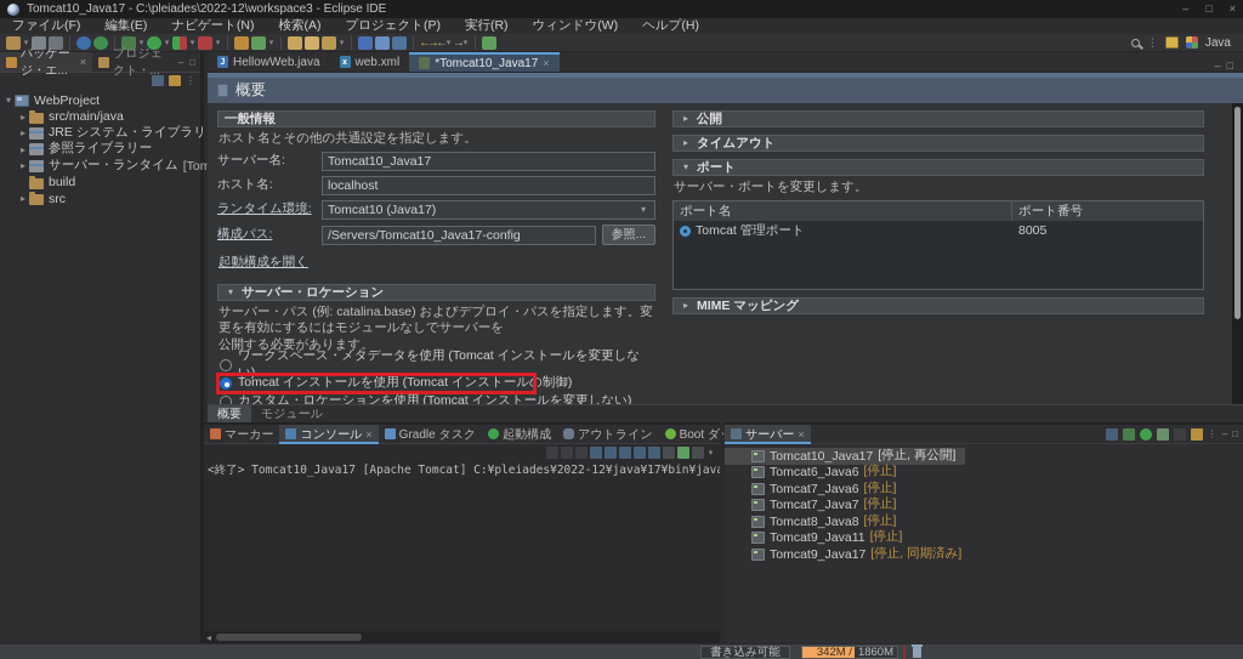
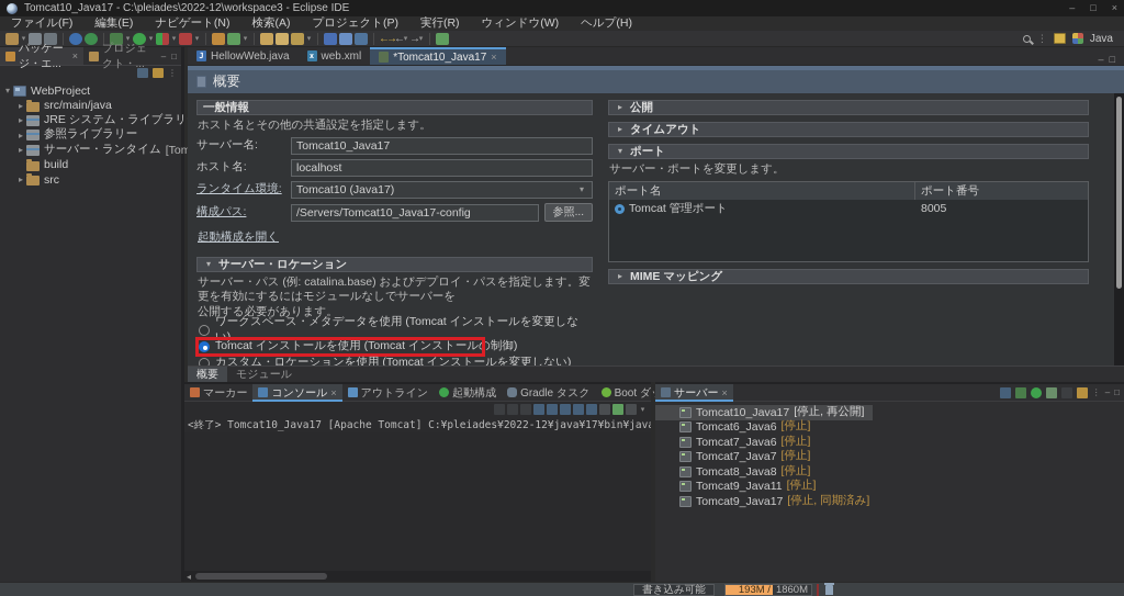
  Tomcat10_Java17 - C:\pleiades\2022-12\workspace3 - Eclipse IDE
  –
  □
  ×
  ファイル(F)
  編集(E)
  ナビゲート(N)
  検索(A)
  プロジェクト(P)
  実行(R)
  ウィンドウ(W)
  ヘルプ(H)
  ←
  →
  ←
  →
  ⋮
  Java
  パッケージ・エ...
  ×
  プロジェクト・...
  –
  □
  ⋮
  ▾
  WebProject
  ▸
  src/main/java
  ▸
  JRE システム・ライブラリ
  ▸
  参照ライブラリー
  ▸
  サーバー・ランタイム
  build
  ▸
  src
  J
  HellowWeb.java
  x
  web.xml
  *Tomcat10_Java17
  ×
  –
  □
  概要
  一般情報
  ホスト名とその他の共通設定を指定します。
  サーバー名:
  Tomcat10_Java17
  ホスト名:
  localhost
  ランタイム環境:
  Tomcat10 (Java17)
  ▾
  構成パス:
  /Servers/Tomcat10_Java17-config
  参照...
  起動構成を開く
  ▾
  サーバー・ロケーション
  サーバー・パス (例: catalina.base) およびデプロイ・パスを指定します。変更を有効にするにはモジュールなしでサーバーを
  公開する必要があります。
  ワークスペース・メタデータを使用 (Tomcat インストールを変更しない)
  Tomcat インストールを使用 (Tomcat インストールの制御)
  カスタム・ロケーションを使用 (Tomcat インストールを変更しない)
  ▸
  公開
  ▸
  タイムアウト
  ▾
  ポート
  サーバー・ポートを変更します。
  ポート名
  ポート番号
  Tomcat 管理ポート
  8005
  ▸
  MIME マッピング
  概要
  モジュール
  マーカー
  コンソール
  ×
- Gradle タスク
+ アウトライン
  起動構成
- アウトライン
+ Gradle タスク
  ◂
  サーバー
  ×
  ⋮
  –
  □
  Tomcat10_Java17
  [停止, 再公開]
  Tomcat6_Java6
  [停止]
  Tomcat7_Java6
  [停止]
  Tomcat7_Java7
  [停止]
  Tomcat8_Java8
  [停止]
  Tomcat9_Java11
  [停止]
  Tomcat9_Java17
  [停止, 同期済み]
  書き込み可能
- 342M /
+ 193M /
  1860M
